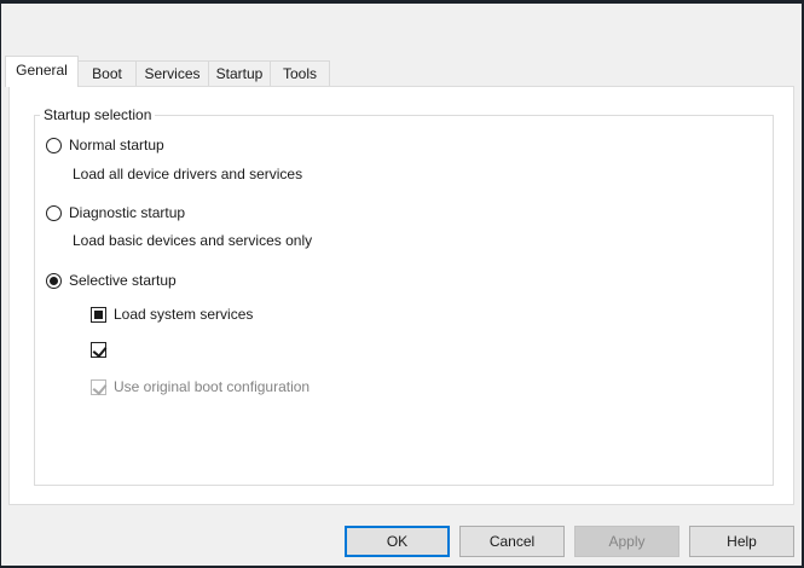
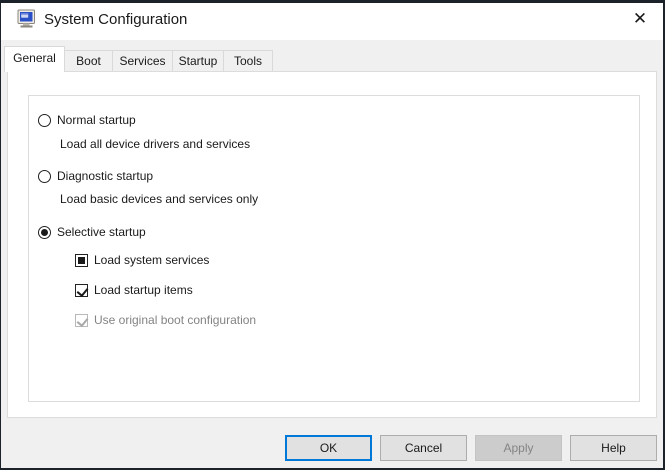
+ System Configuration
+ ✕
  General
  Boot
  Services
  Startup
  Tools
- Startup selection
  Normal startup
  Load all device drivers and services
  Diagnostic startup
  Load basic devices and services only
  Selective startup
  Load system services
+ Load startup items
  Use original boot configuration
  OK
  Cancel
  Apply
  Help
